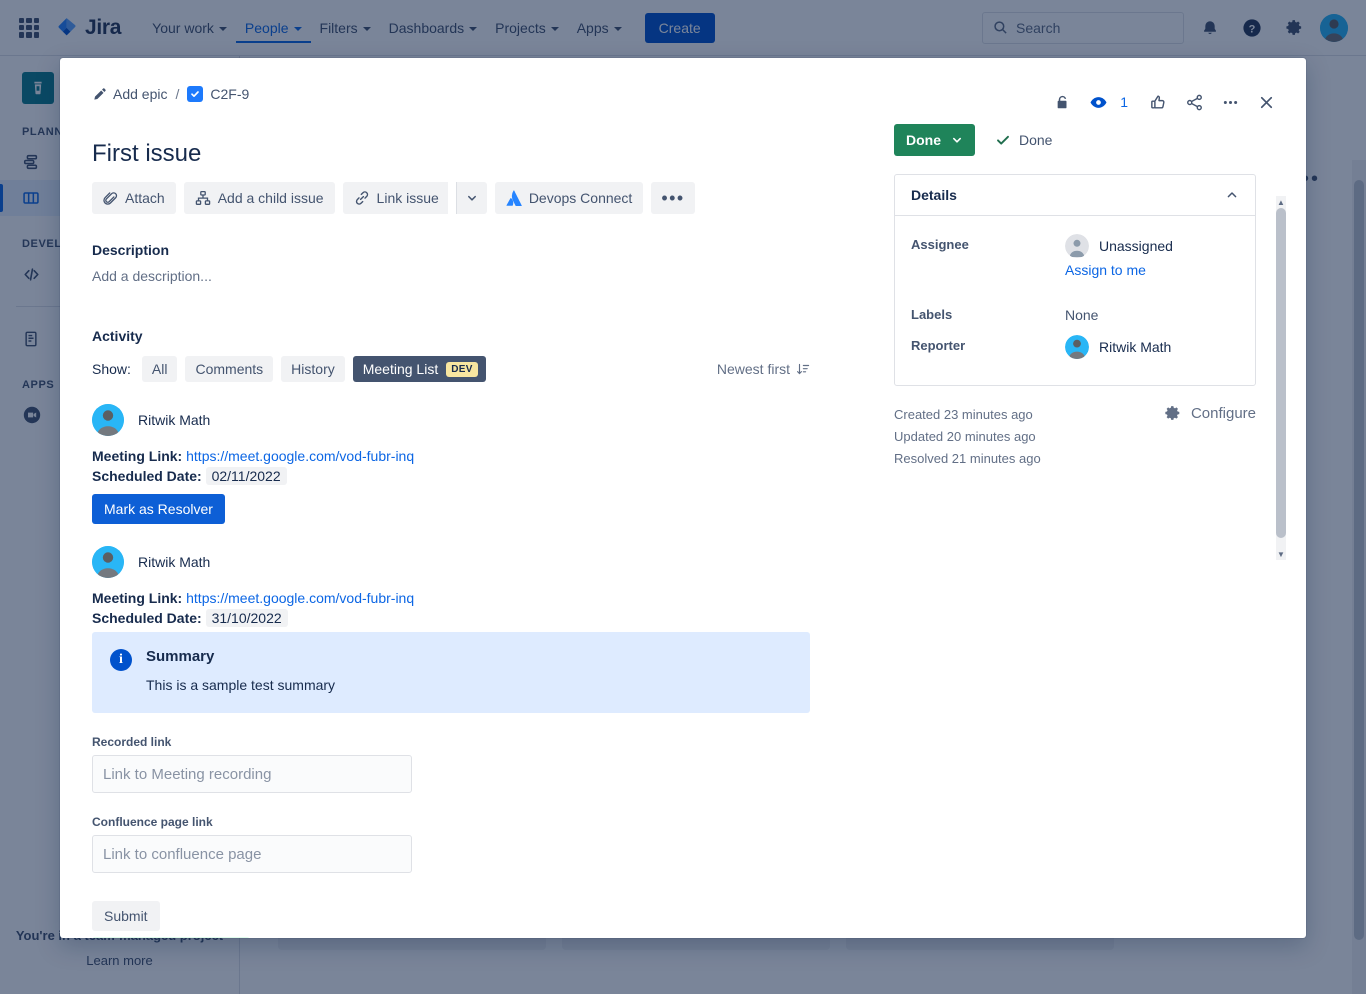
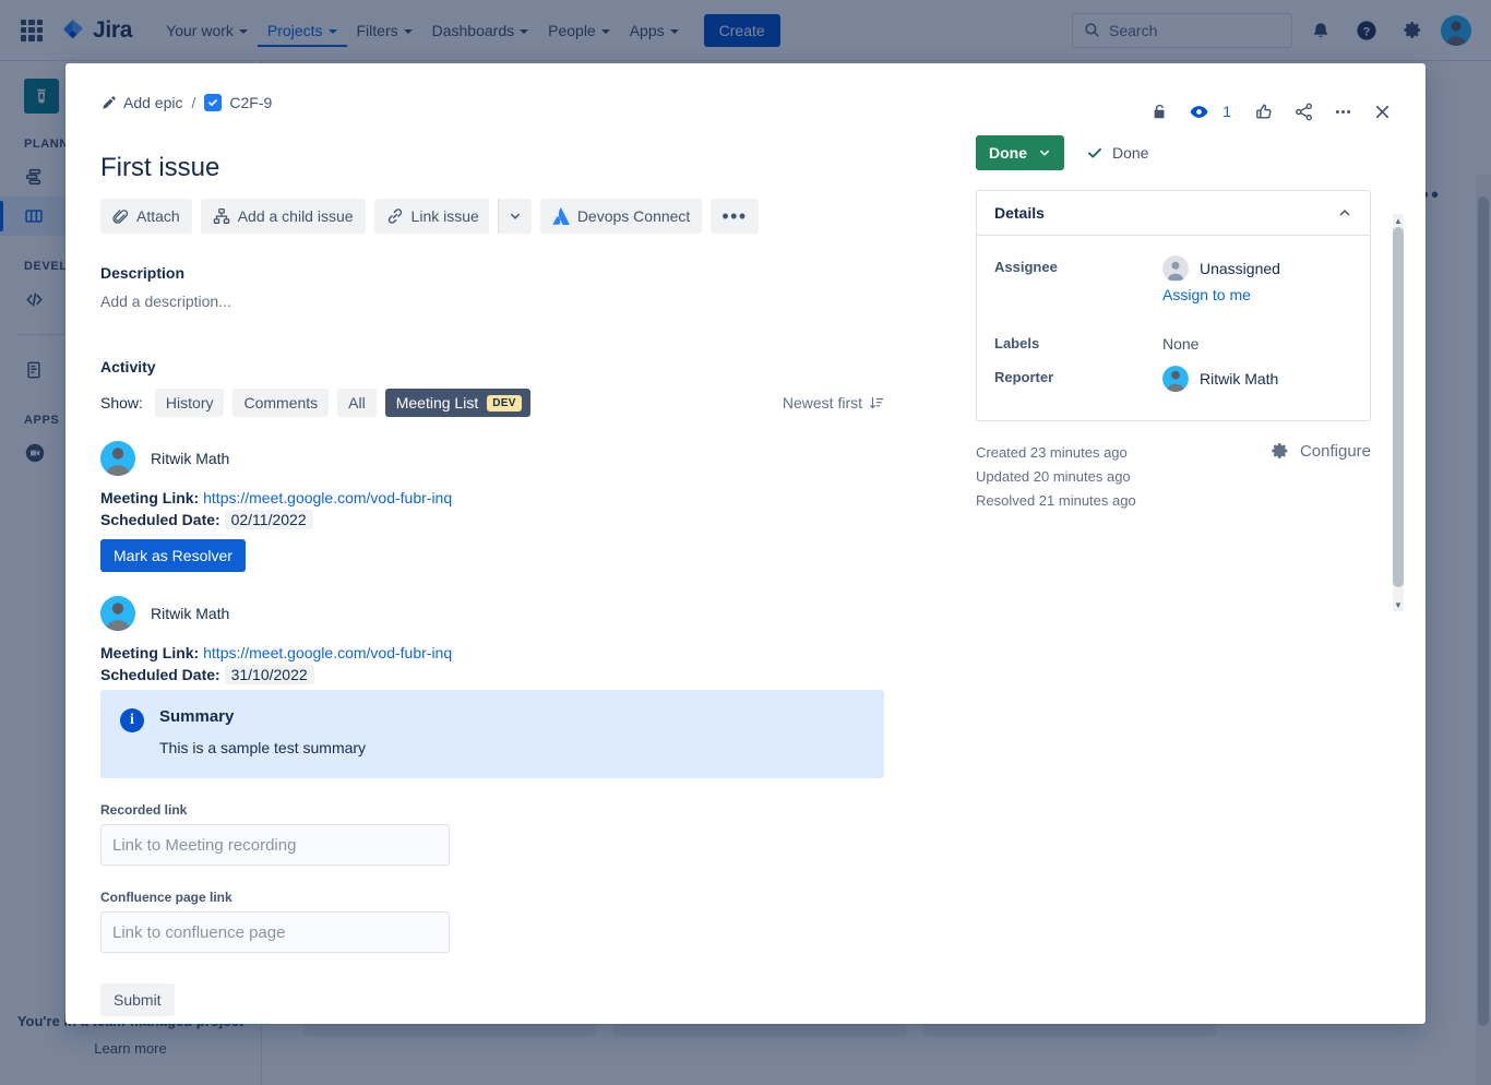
  Jira
  Your work
- People
+ Projects
  Filters
  Dashboards
- Projects
+ People
  Apps
  Create
  Search
  ?
  APPS
  Learn more
  ••
  Add epic
  /
  C2F-9
  1
  First issue
  Attach
  Add a child issue
  Link issue
  Devops Connect
  •••
  Description
  Add a description...
  Activity
  Show:
- All
+ History
  Comments
- History
+ All
  Meeting List
  DEV
  Newest first
  Ritwik Math
  Meeting Link: https://meet.google.com/vod-fubr-inq
  Scheduled Date: 02/11/2022
  Mark as Resolver
  Ritwik Math
  Meeting Link: https://meet.google.com/vod-fubr-inq
  Scheduled Date: 31/10/2022
  i
  Summary
  This is a sample test summary
  Recorded link
  Link to Meeting recording
  Confluence page link
  Link to confluence page
  Submit
  Done
  Done
  Details
  Assignee
  Unassigned
  Assign to me
  Labels
  None
  Reporter
  Ritwik Math
  Created 23 minutes ago
  Updated 20 minutes ago
  Resolved 21 minutes ago
  Configure
  ▲
  ▼
